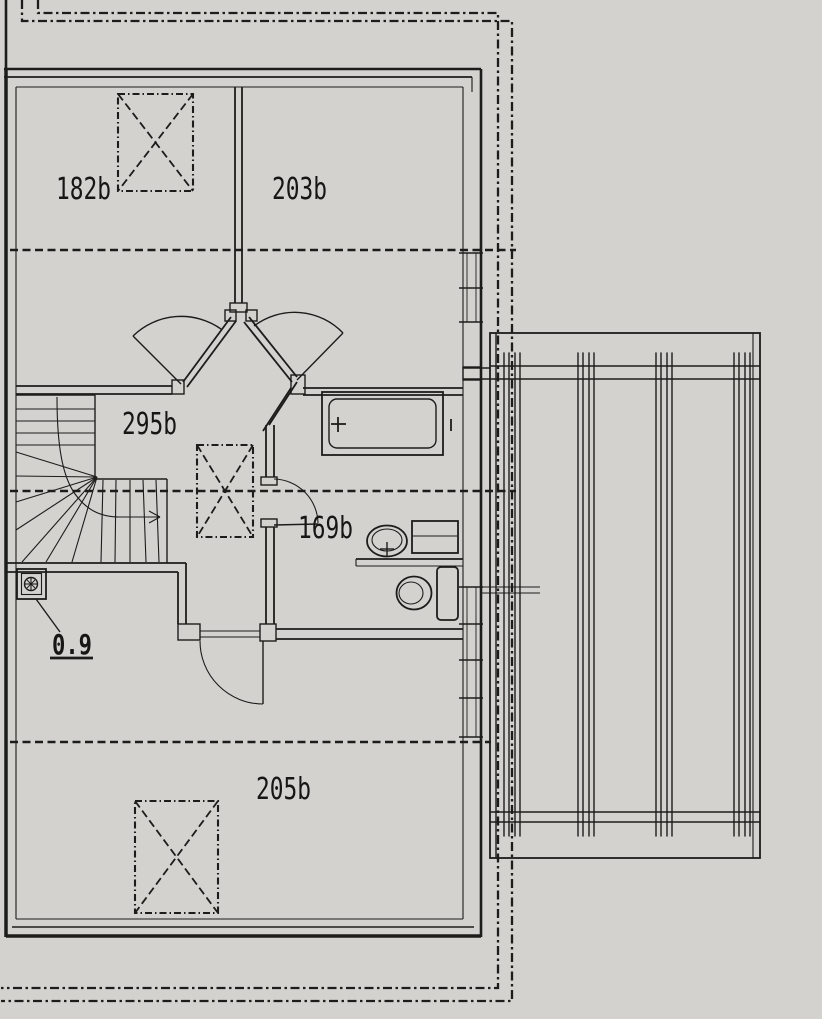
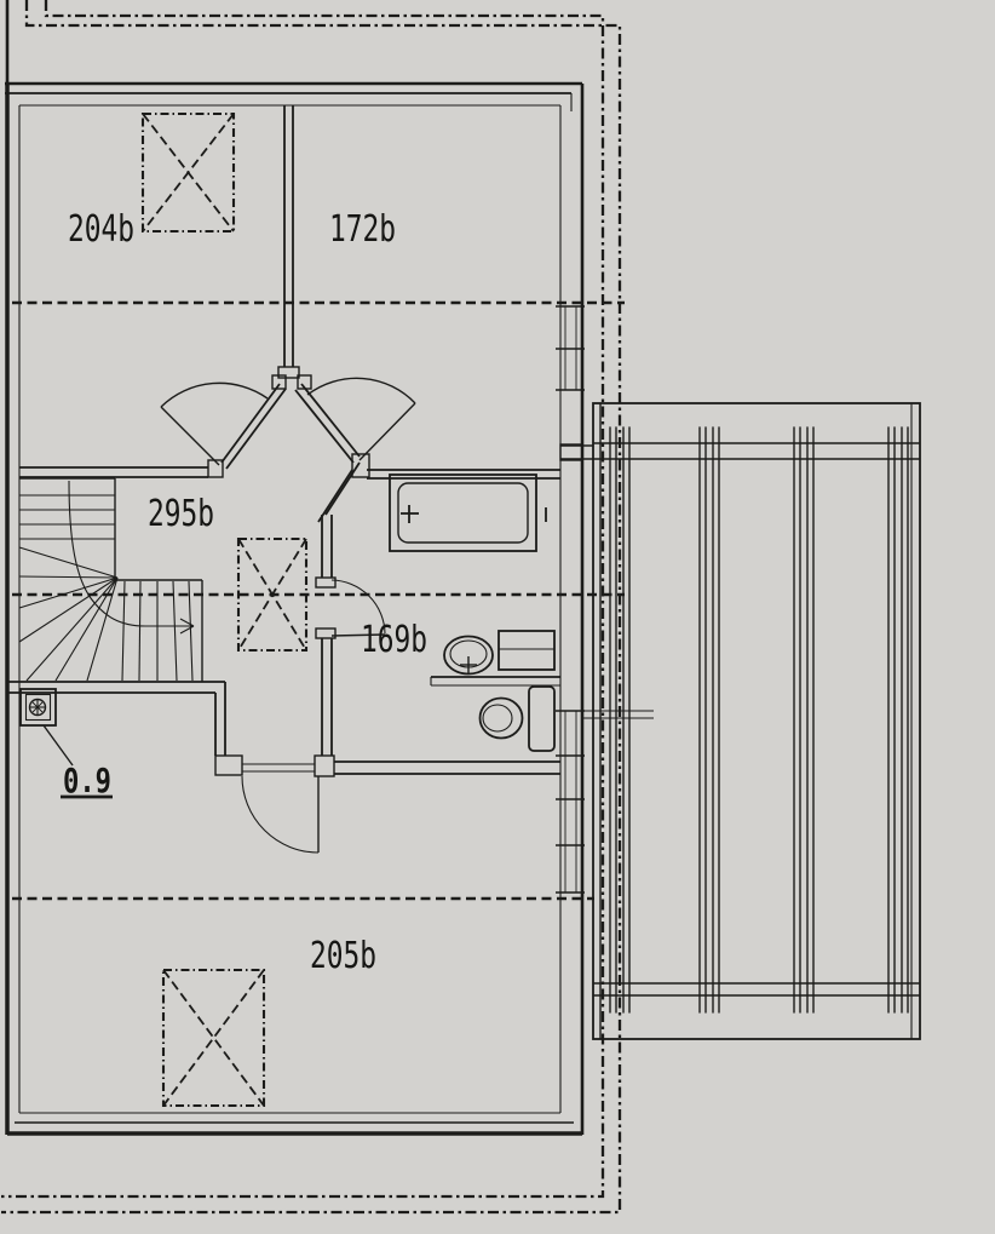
  0.9
- 182b
+ 204b
- 203b
+ 172b
  295b
  169b
  205b
